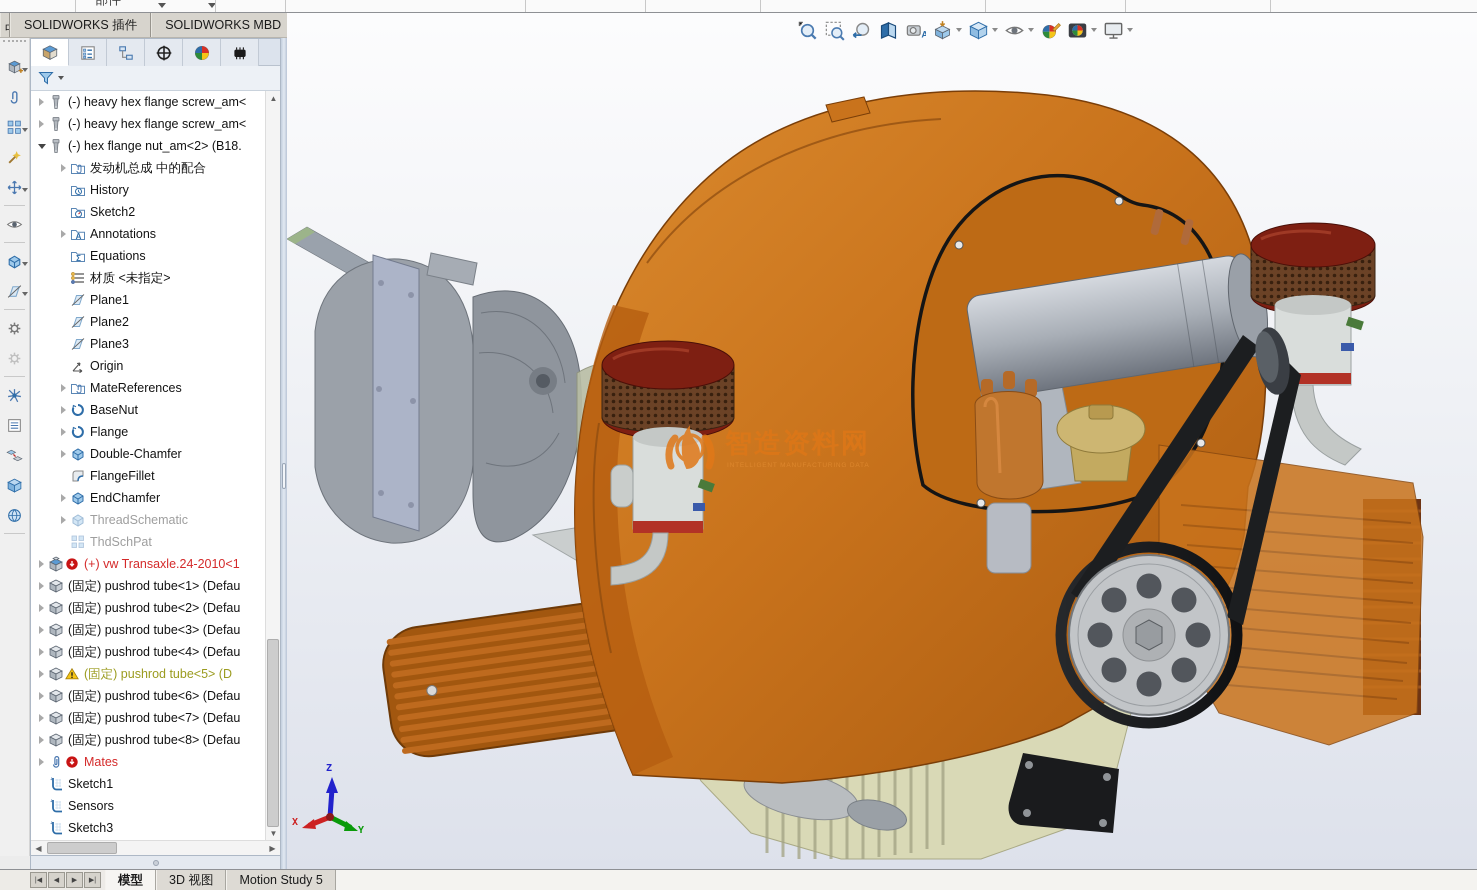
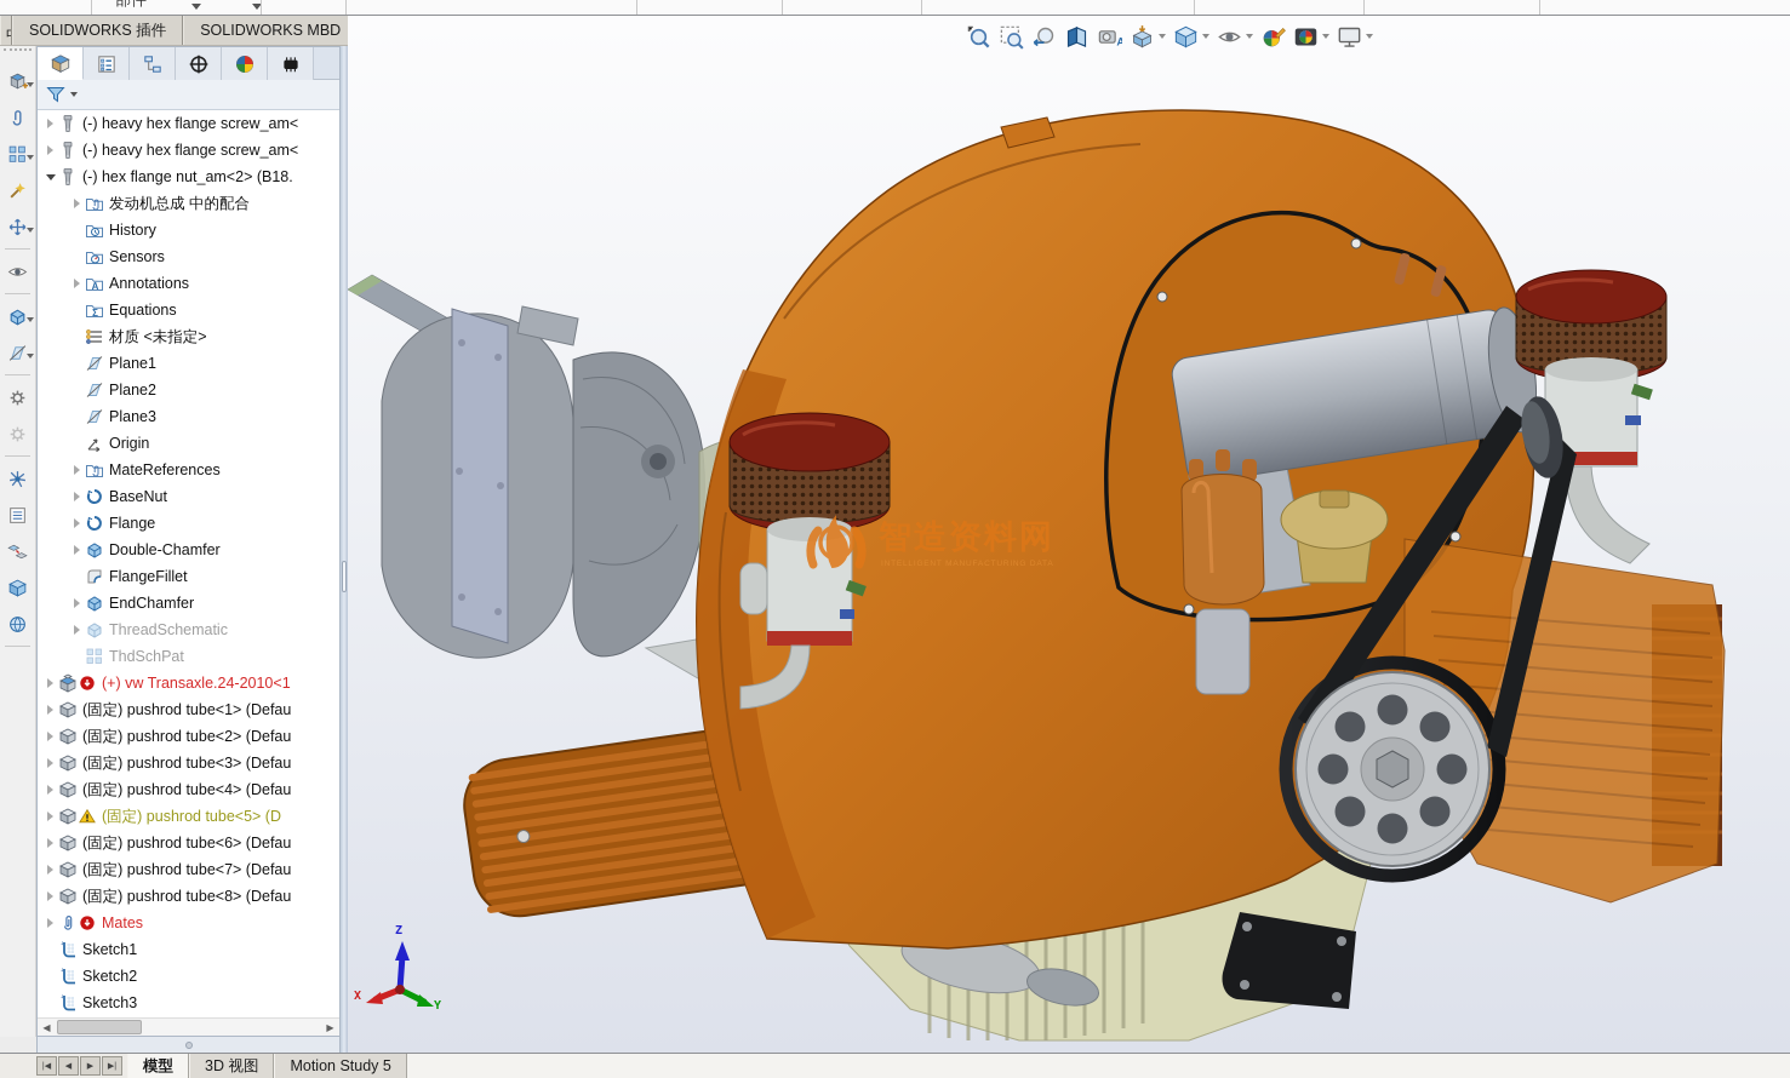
  SOLIDWORKS 插件
  SOLIDWORKS MBD
  (-) heavy hex flange screw_am<
  (-) heavy hex flange screw_am<
  (-) hex flange nut_am<2> (B18.
  发动机总成 中的配合
  History
- Sketch2
+ Sensors
  A
  Annotations
  Σ
  Equations
  材质 <未指定>
  Plane1
  Plane2
  Plane3
  Origin
  MateReferences
  BaseNut
  Flange
  Double-Chamfer
  FlangeFillet
  EndChamfer
  ThreadSchematic
  ThdSchPat
  (+) vw Transaxle.24-2010<1
  (固定) pushrod tube<1> (Defau
  (固定) pushrod tube<2> (Defau
  (固定) pushrod tube<3> (Defau
  (固定) pushrod tube<4> (Defau
  (固定) pushrod tube<5> (D
  (固定) pushrod tube<6> (Defau
  (固定) pushrod tube<7> (Defau
  (固定) pushrod tube<8> (Defau
  Mates
  Sketch1
- Sensors
+ Sketch2
  Sketch3
- ▲
- ▼
  ◀
  ▶
  A
  智造资料网
  Z
  X
  Y
  模型
  3D 视图
  Motion Study 5
